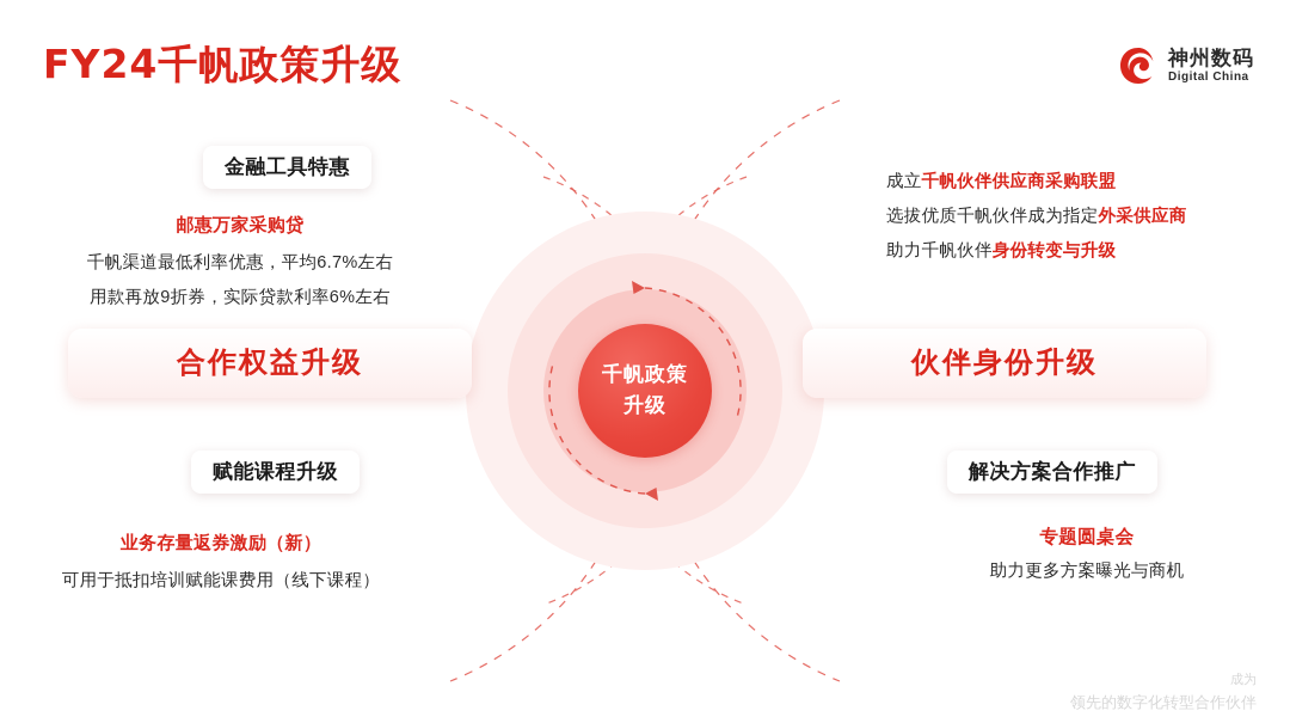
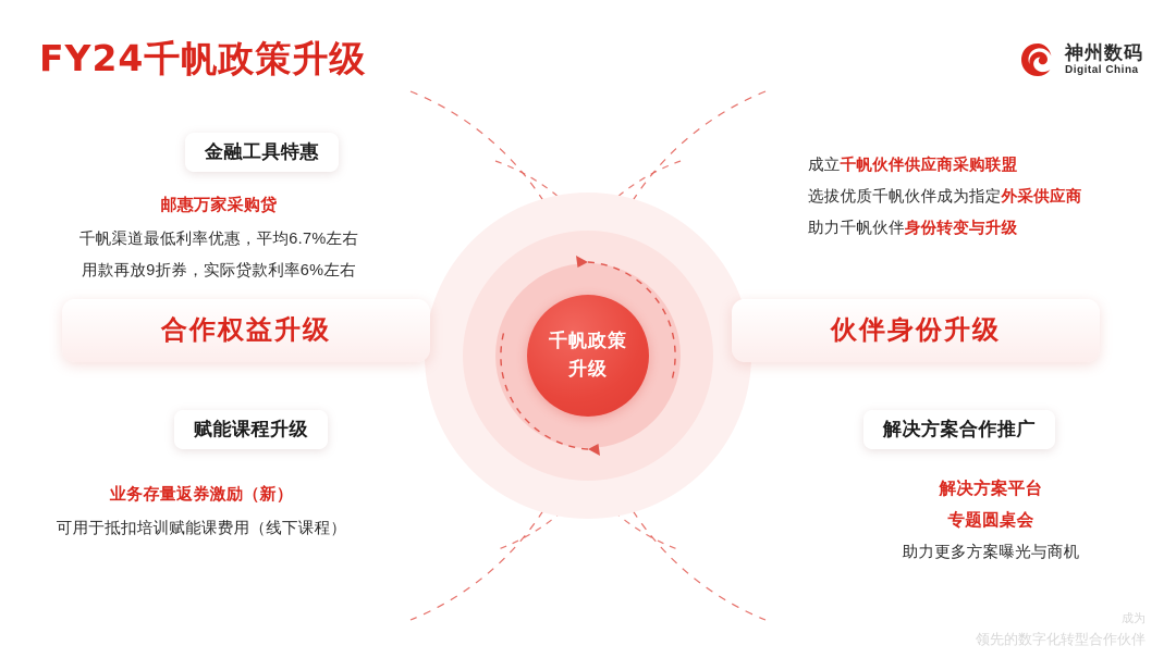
  FY24千帆政策升级
  神州数码
  Digital China
  千帆政策
  升级
  合作权益升级
  伙伴身份升级
  金融工具特惠
  邮惠万家采购贷
  千帆渠道最低利率优惠，平均6.7%左右
  用款再放9折券，实际贷款利率6%左右
  赋能课程升级
  业务存量返券激励（新）
  可用于抵扣培训赋能课费用（线下课程）
  成立千帆伙伴供应商采购联盟
  选拔优质千帆伙伴成为指定外采供应商
  助力千帆伙伴身份转变与升级
  解决方案合作推广
+ 解决方案平台
  专题圆桌会
  助力更多方案曝光与商机
  成为
  领先的数字化转型合作伙伴
